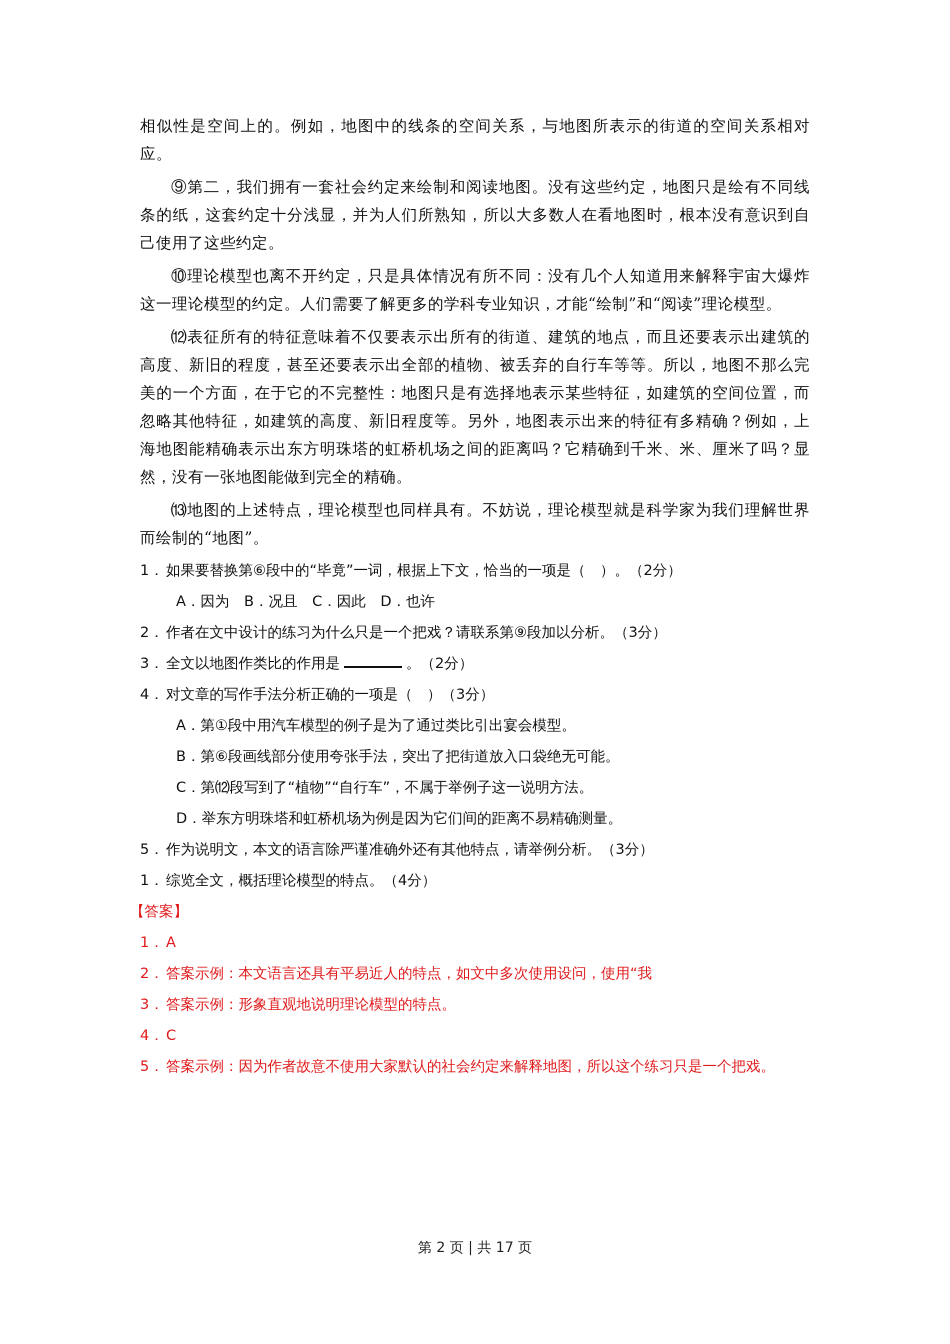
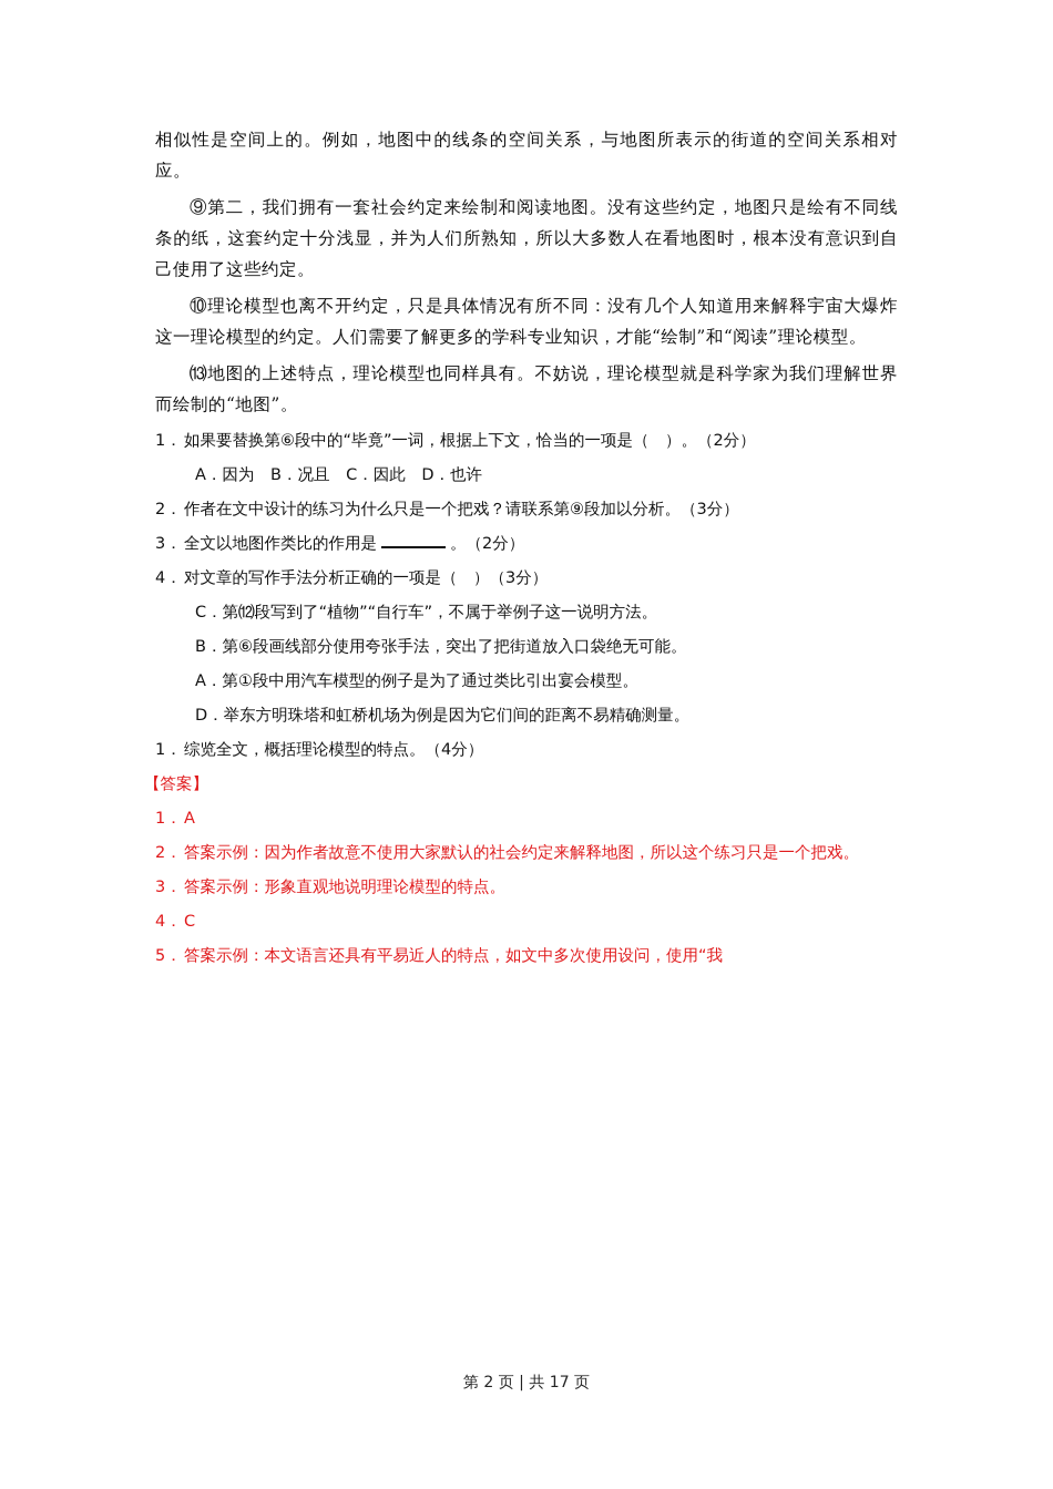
  相似性是空间上的。例如，地图中的线条的空间关系，与地图所表示的街道的空间关系相对应。
  ⑨第二，我们拥有一套社会约定来绘制和阅读地图。没有这些约定，地图只是绘有不同线条的纸，这套约定十分浅显，并为人们所熟知，所以大多数人在看地图时，根本没有意识到自己使用了这些约定。
  ⑩理论模型也离不开约定，只是具体情况有所不同：没有几个人知道用来解释宇宙大爆炸这一理论模型的约定。人们需要了解更多的学科专业知识，才能“绘制”和“阅读”理论模型。
- ⑿表征所有的特征意味着不仅要表示出所有的街道、建筑的地点，而且还要表示出建筑的高度、新旧的程度，甚至还要表示出全部的植物、被丢弃的自行车等等。所以，地图不那么完美的一个方面，在于它的不完整性：地图只是有选择地表示某些特征，如建筑的空间位置，而忽略其他特征，如建筑的高度、新旧程度等。另外，地图表示出来的特征有多精确？例如，上海地图能精确表示出东方明珠塔的虹桥机场之间的距离吗？它精确到千米、米、厘米了吗？显然，没有一张地图能做到完全的精确。
  ⒀地图的上述特点，理论模型也同样具有。不妨说，理论模型就是科学家为我们理解世界而绘制的“地图”。
  1． 如果要替换第⑥段中的“毕竟”一词，根据上下文，恰当的一项是（ ）。（2分）
  A．因为 B．况且 C．因此 D．也许
  2． 作者在文中设计的练习为什么只是一个把戏？请联系第⑨段加以分析。（3分）
  3． 全文以地图作类比的作用是 。（2分）
  4． 对文章的写作手法分析正确的一项是（ ）（3分）
- A．第①段中用汽车模型的例子是为了通过类比引出宴会模型。
+ C．第⑿段写到了“植物”“自行车”，不属于举例子这一说明方法。
  B．第⑥段画线部分使用夸张手法，突出了把街道放入口袋绝无可能。
- C．第⑿段写到了“植物”“自行车”，不属于举例子这一说明方法。
+ A．第①段中用汽车模型的例子是为了通过类比引出宴会模型。
  D．举东方明珠塔和虹桥机场为例是因为它们间的距离不易精确测量。
- 5． 作为说明文，本文的语言除严谨准确外还有其他特点，请举例分析。（3分）
  1． 综览全文，概括理论模型的特点。（4分）
  【答案】
  1． A
- 2． 答案示例：本文语言还具有平易近人的特点，如文中多次使用设问，使用“我
+ 2． 答案示例：因为作者故意不使用大家默认的社会约定来解释地图，所以这个练习只是一个把戏。
  3． 答案示例：形象直观地说明理论模型的特点。
  4． C
- 5． 答案示例：因为作者故意不使用大家默认的社会约定来解释地图，所以这个练习只是一个把戏。
+ 5． 答案示例：本文语言还具有平易近人的特点，如文中多次使用设问，使用“我
  第 2 页 | 共 17 页
